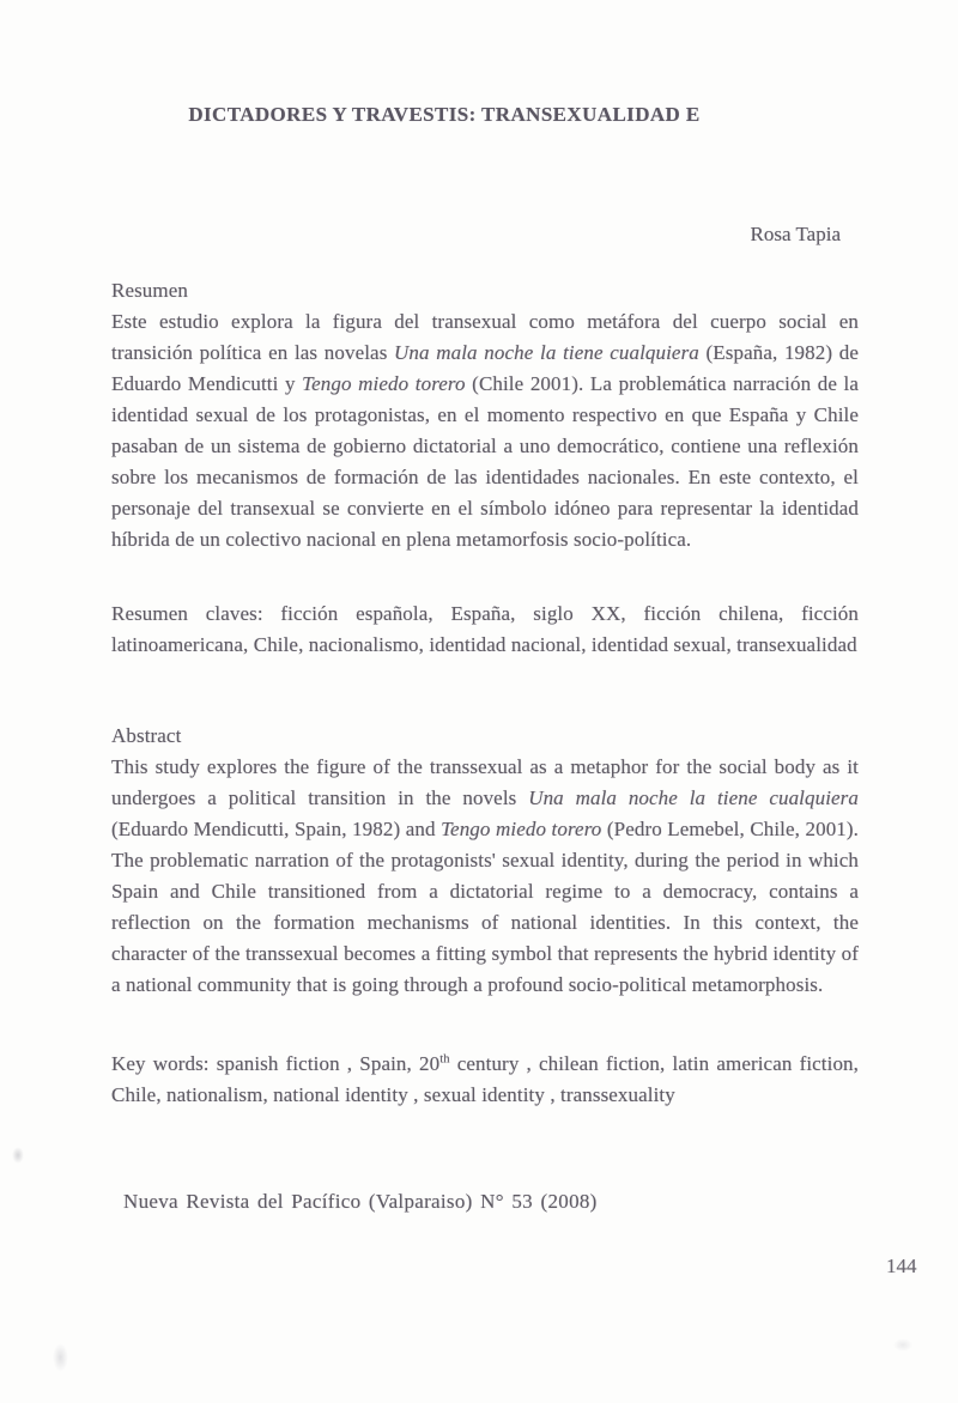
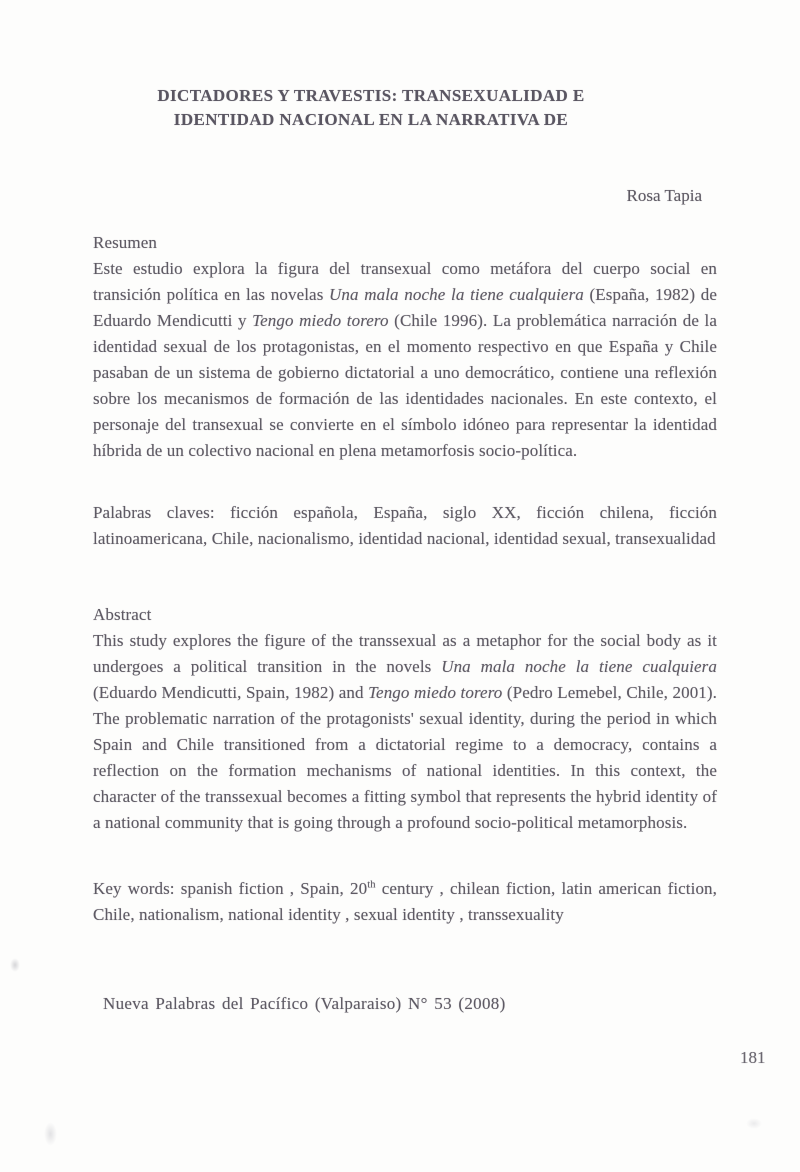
  DICTADORES Y TRAVESTIS: TRANSEXUALIDAD E
+ IDENTIDAD NACIONAL EN LA NARRATIVA DE
  Rosa Tapia
  Resumen
- Este estudio explora la figura del transexual como metáfora del cuerpo social en transición política en las novelas Una mala noche la tiene cualquiera (España, 1982) de Eduardo Mendicutti y Tengo miedo torero (Chile 2001). La problemática narración de la identidad sexual de los protagonistas, en el momento respectivo en que España y Chile pasaban de un sistema de gobierno dictatorial a uno democrático, contiene una reflexión sobre los mecanismos de formación de las identidades nacionales. En este contexto, el personaje del transexual se convierte en el símbolo idóneo para representar la identidad híbrida de un colectivo nacional en plena metamorfosis socio-política.
+ Este estudio explora la figura del transexual como metáfora del cuerpo social en transición política en las novelas Una mala noche la tiene cualquiera (España, 1982) de Eduardo Mendicutti y Tengo miedo torero (Chile 1996). La problemática narración de la identidad sexual de los protagonistas, en el momento respectivo en que España y Chile pasaban de un sistema de gobierno dictatorial a uno democrático, contiene una reflexión sobre los mecanismos de formación de las identidades nacionales. En este contexto, el personaje del transexual se convierte en el símbolo idóneo para representar la identidad híbrida de un colectivo nacional en plena metamorfosis socio-política.
- Resumen claves: ficción española, España, siglo XX, ficción chilena, ficción latinoamericana, Chile, nacionalismo, identidad nacional, identidad sexual, transexualidad
+ Palabras claves: ficción española, España, siglo XX, ficción chilena, ficción latinoamericana, Chile, nacionalismo, identidad nacional, identidad sexual, transexualidad
  Abstract
  This study explores the figure of the transsexual as a metaphor for the social body as it undergoes a political transition in the novels Una mala noche la tiene cualquiera (Eduardo Mendicutti, Spain, 1982) and Tengo miedo torero (Pedro Lemebel, Chile, 2001). The problematic narration of the protagonists' sexual identity, during the period in which Spain and Chile transitioned from a dictatorial regime to a democracy, contains a reflection on the formation mechanisms of national identities. In this context, the character of the transsexual becomes a fitting symbol that represents the hybrid identity of a national community that is going through a profound socio-political metamorphosis.
  Key words: spanish fiction , Spain, 20th century , chilean fiction, latin american fiction, Chile, nationalism, national identity , sexual identity , transsexuality
- Nueva Revista del Pacífico (Valparaiso) N° 53 (2008)
+ Nueva Palabras del Pacífico (Valparaiso) N° 53 (2008)
- 144
+ 181
